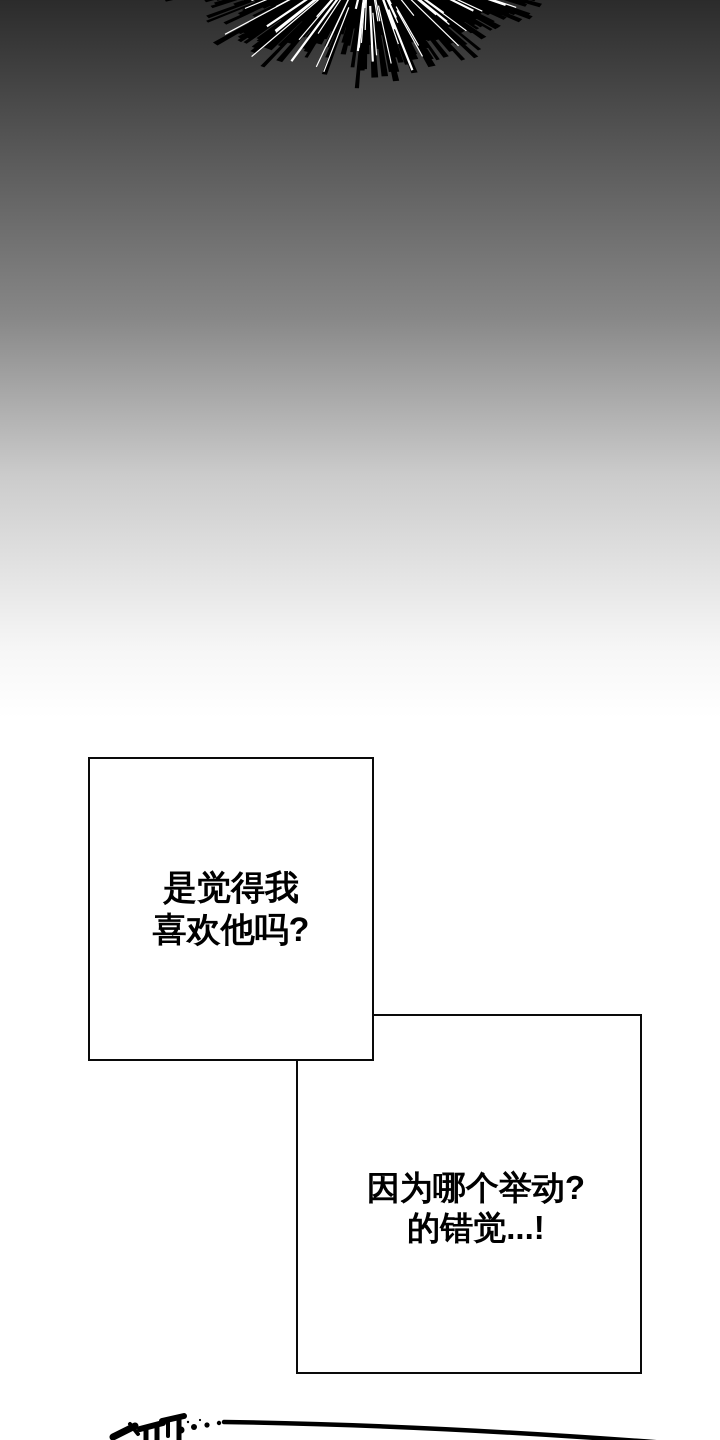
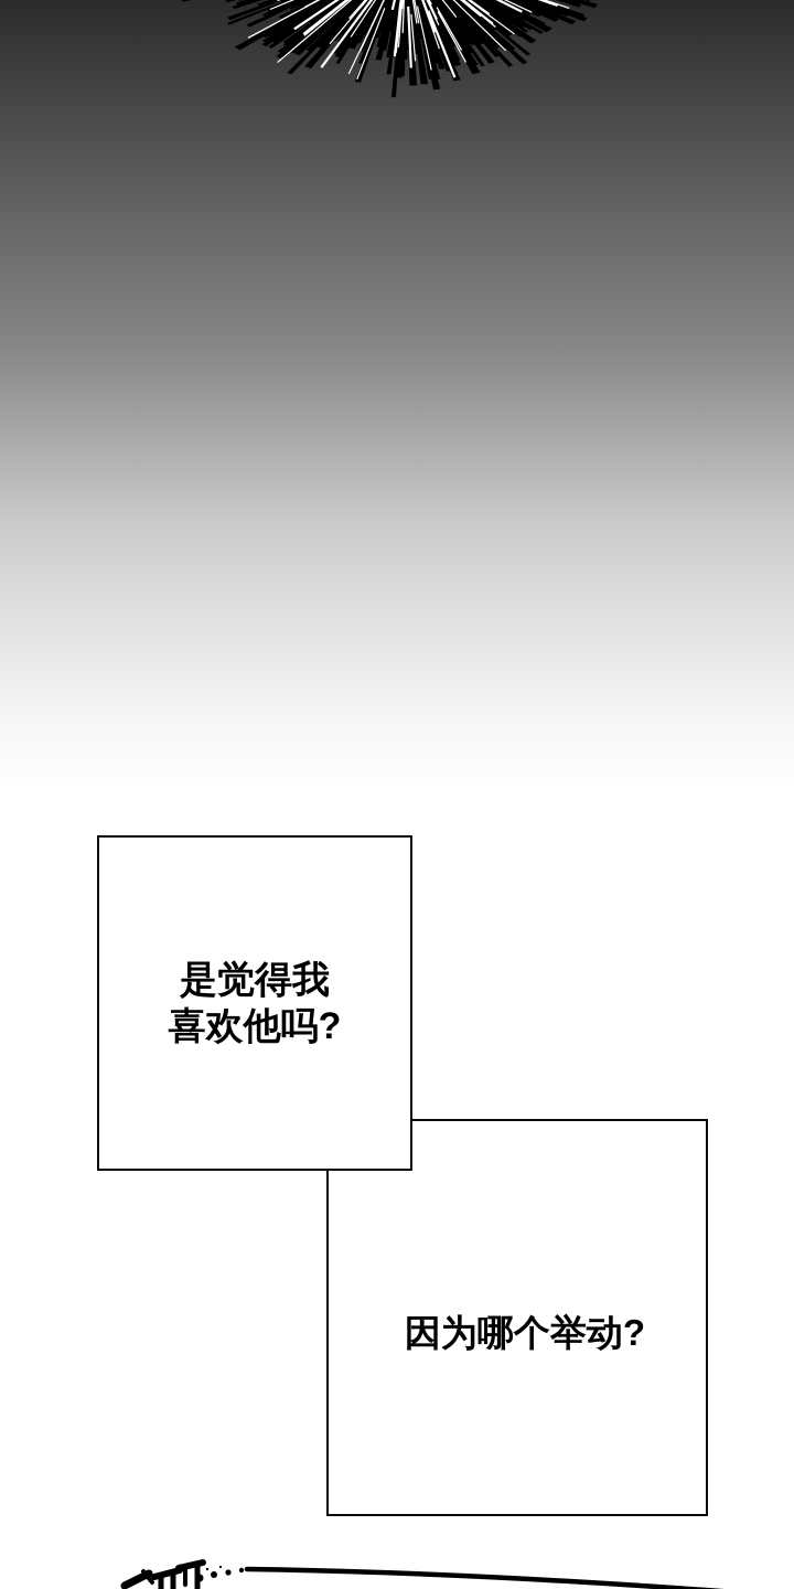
  因为哪个举动?
- 的错觉...!
  是觉得我
  喜欢他吗?
